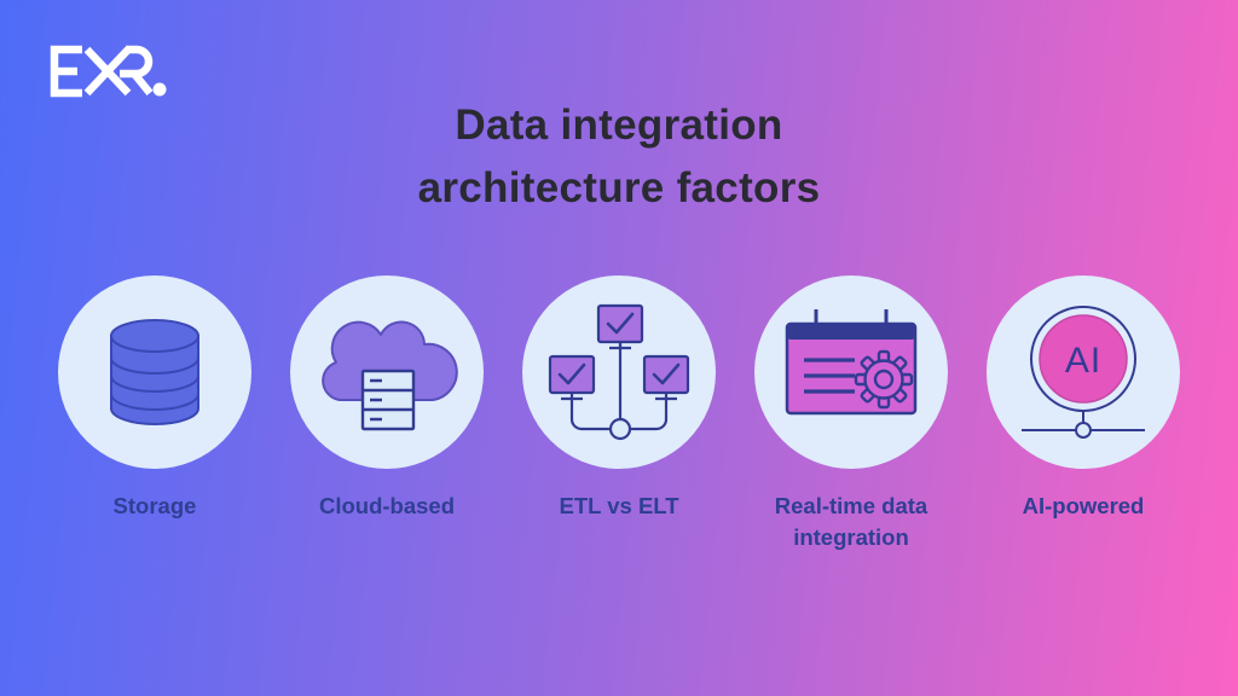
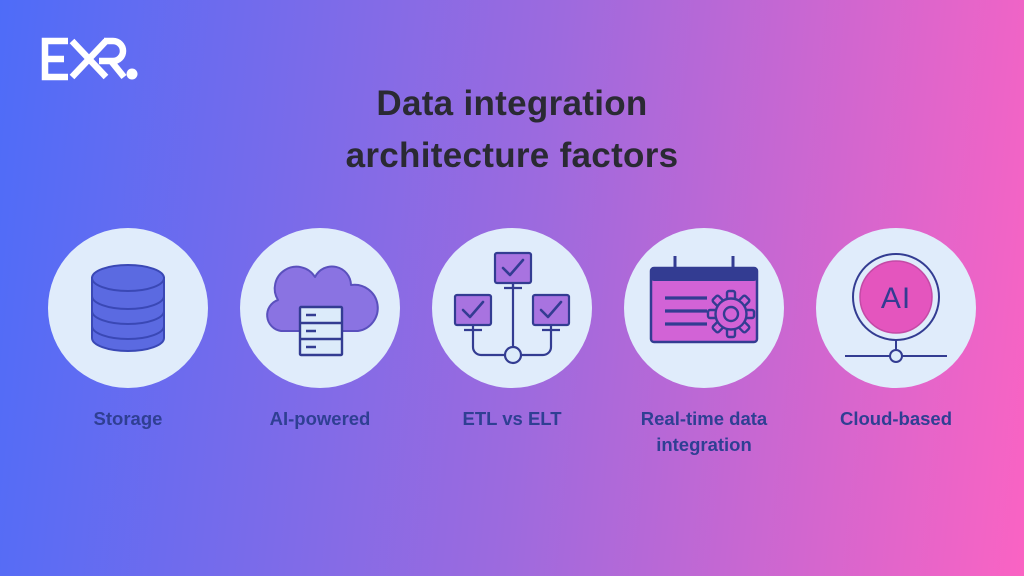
  Data integration
  architecture factors
  Storage
- Cloud-based
+ AI-powered
  ETL vs ELT
  Real-time data integration
  AI
- AI-powered
+ Cloud-based
